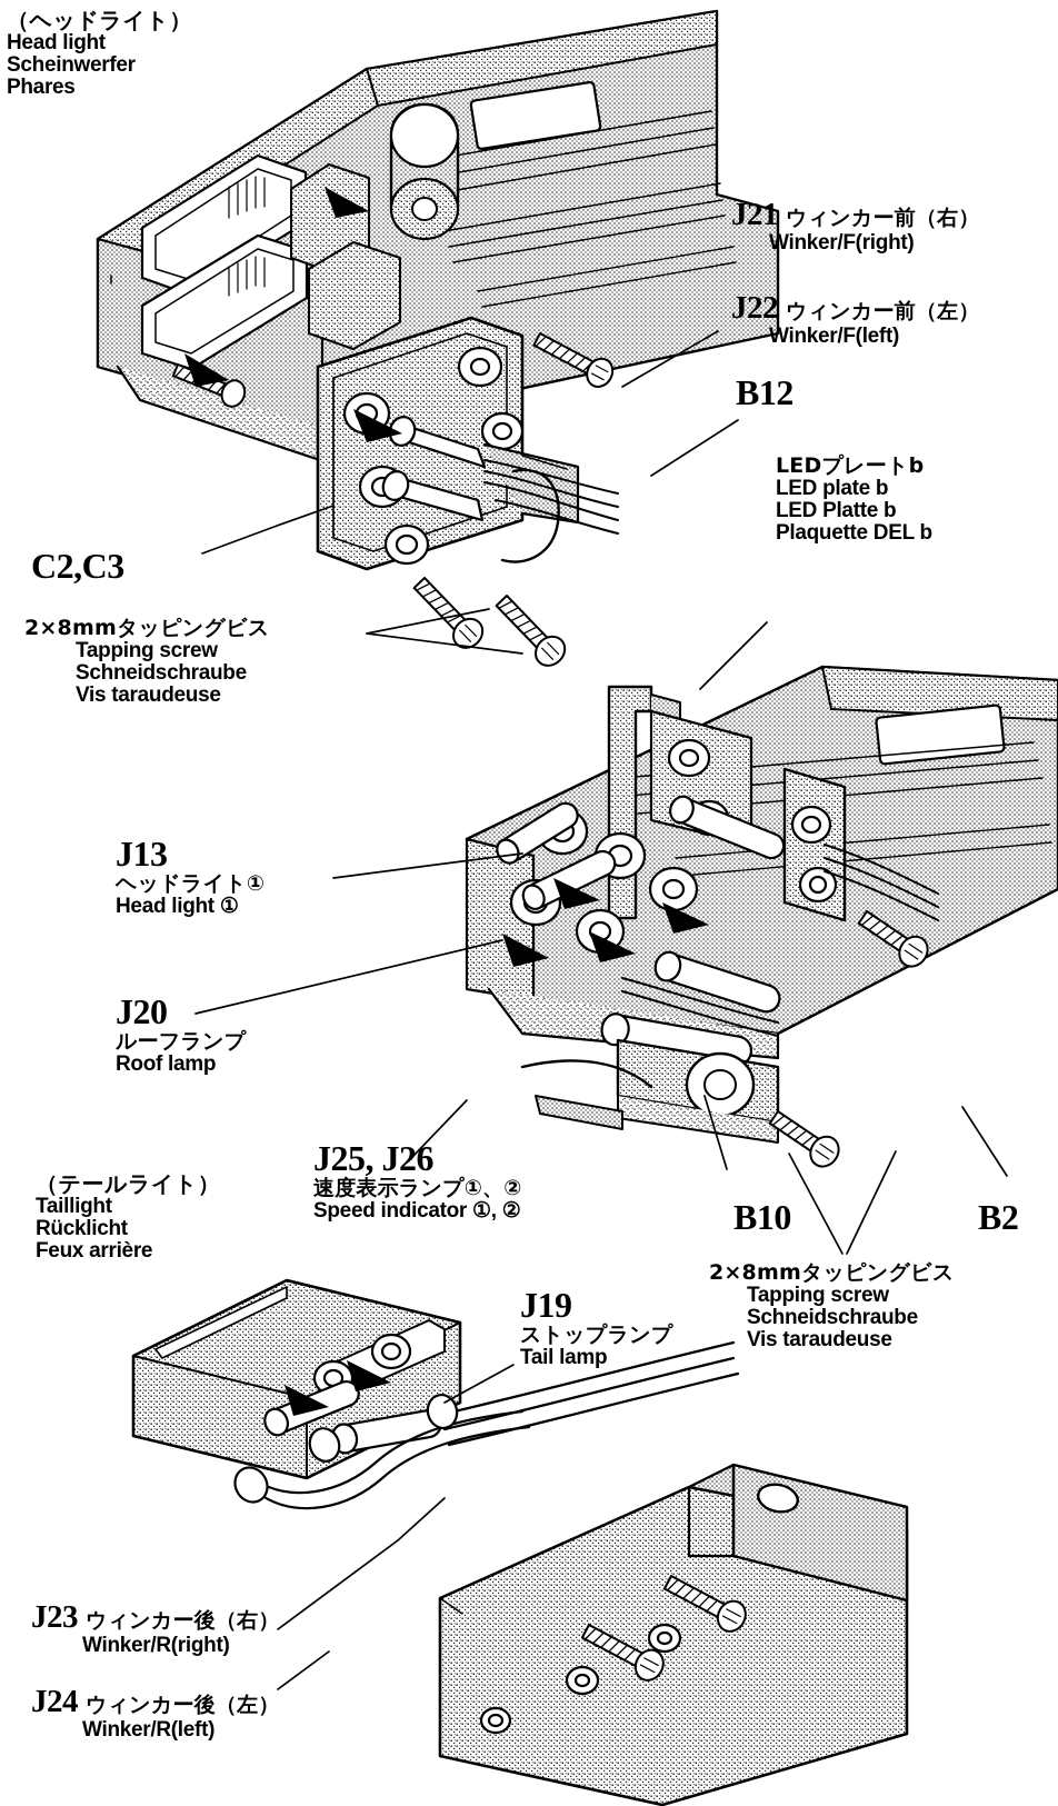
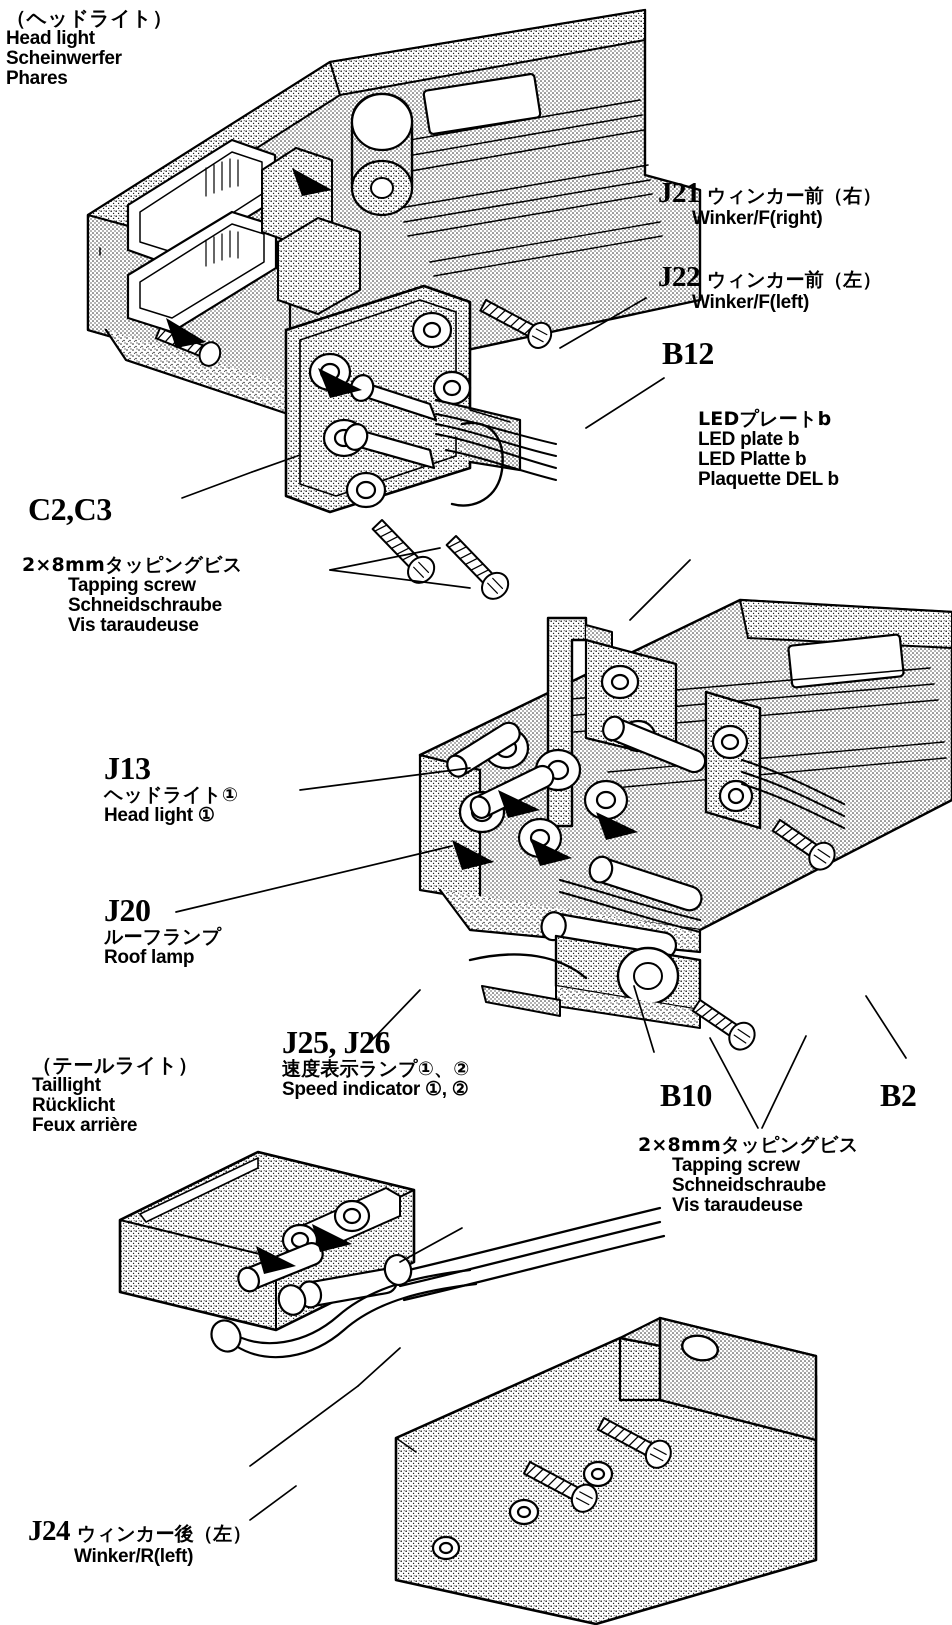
  （ヘッドライト）
  Head light
  Scheinwerfer
  Phares
  J21
  ウィンカー前（右）
  Winker/F(right)
  J22
  ウィンカー前（左）
  Winker/F(left)
  B12
  LEDプレートb
  LED plate b
  LED Platte b
  Plaquette DEL b
  C2,C3
  2×8mmタッピングビス
  Tapping screw
  Schneidschraube
  Vis taraudeuse
  J13
  ヘッドライト①
  Head light ①
  J20
  ルーフランプ
  Roof lamp
  J25, J26
  速度表示ランプ①、②
  Speed indicator ①, ②
  B10
  B2
  2×8mmタッピングビス
  Tapping screw
  Schneidschraube
  Vis taraudeuse
  （テールライト）
  Taillight
  Rücklicht
  Feux arrière
- J19
- ストップランプ
- Tail lamp
- J23
- ウィンカー後（右）
- Winker/R(right)
  J24
  ウィンカー後（左）
  Winker/R(left)
